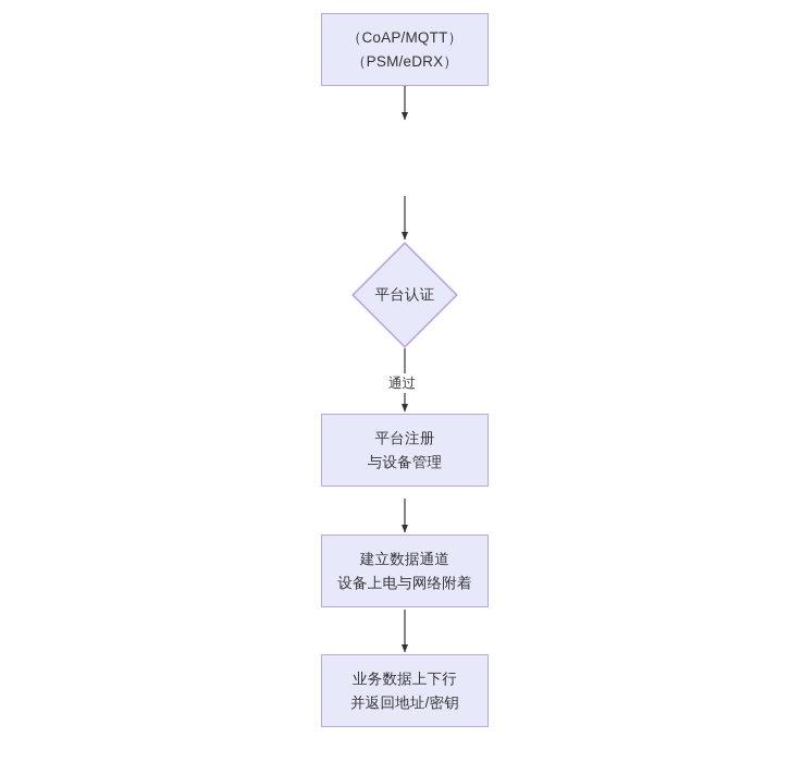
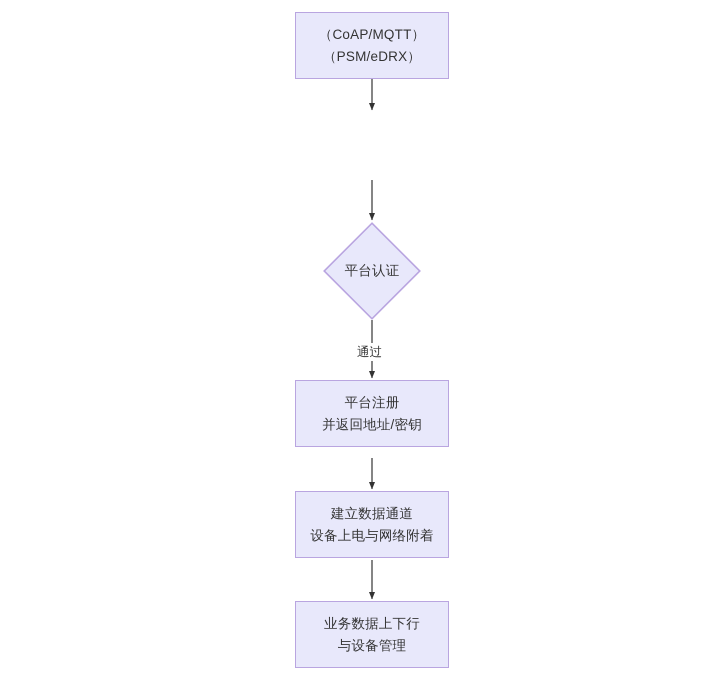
  （CoAP/MQTT）
  （PSM/eDRX）
  平台认证
  通过
  平台注册
- 与设备管理
+ 并返回地址/密钥
  建立数据通道
  设备上电与网络附着
  业务数据上下行
- 并返回地址/密钥
+ 与设备管理
